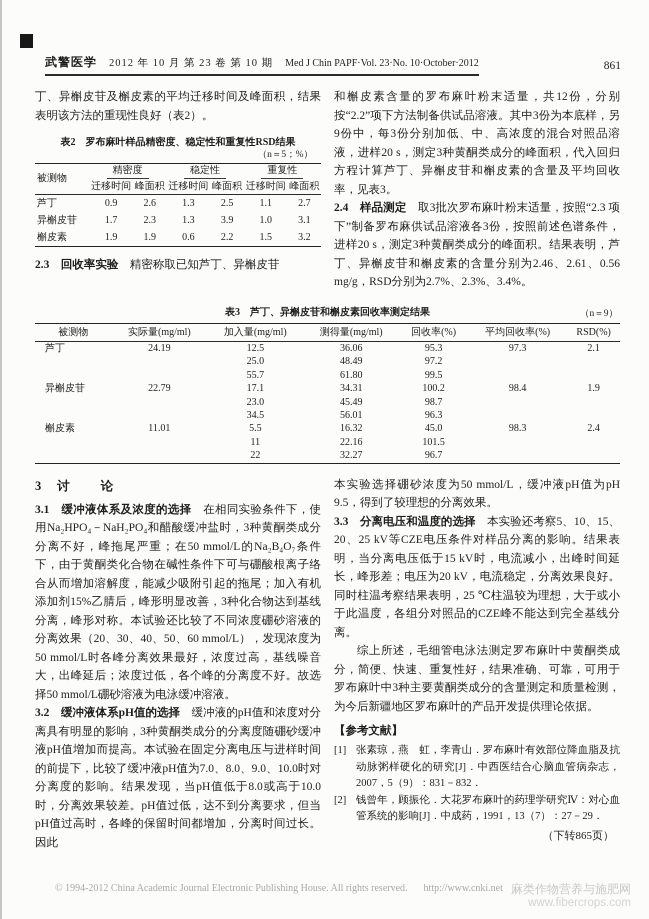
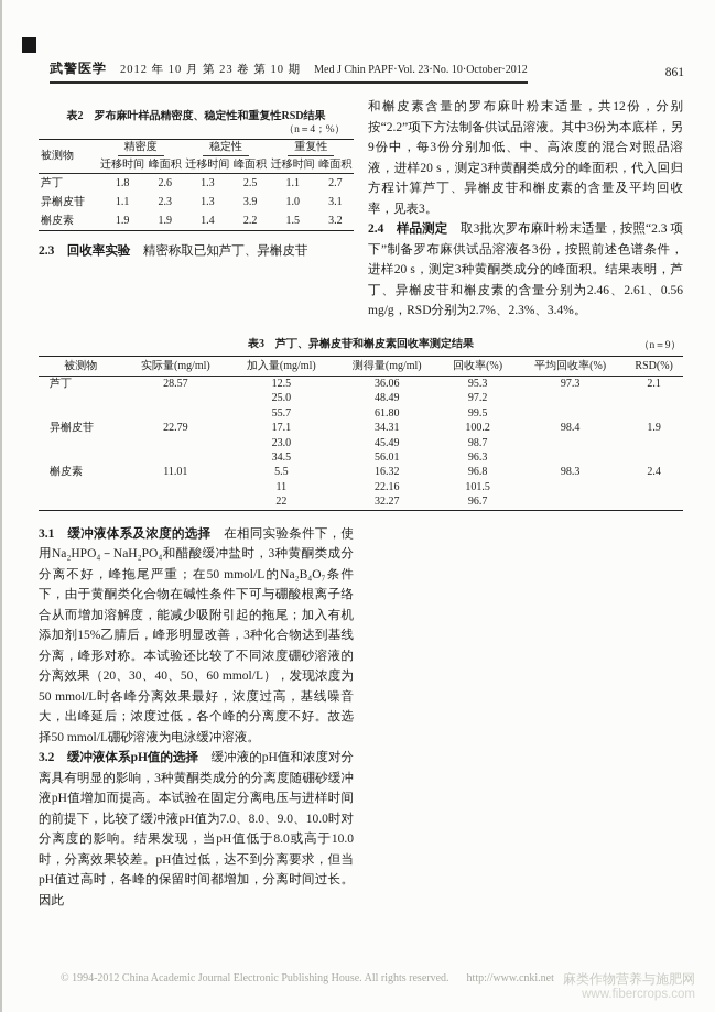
  武警医学
  2012 年 10 月 第 23 卷 第 10 期
  Med J Chin PAPF·Vol. 23·No. 10·October·2012
  861
- 丁、异槲皮苷及槲皮素的平均迁移时间及峰面积，结果表明该方法的重现性良好（表2）。
  表2 罗布麻叶样品精密度、稳定性和重复性RSD结果
- （n＝5；%）
+ （n＝4；%）
  被测物	精密度	稳定性	重复性
  迁移时间	峰面积	迁移时间	峰面积	迁移时间	峰面积
- 芦丁	0.9	2.6	1.3	2.5	1.1	2.7
+ 芦丁	1.8	2.6	1.3	2.5	1.1	2.7
- 异槲皮苷	1.7	2.3	1.3	3.9	1.0	3.1
+ 异槲皮苷	1.1	2.3	1.3	3.9	1.0	3.1
- 槲皮素	1.9	1.9	0.6	2.2	1.5	3.2
+ 槲皮素	1.9	1.9	1.4	2.2	1.5	3.2
  2.3 回收率实验 精密称取已知芦丁、异槲皮苷
  和槲皮素含量的罗布麻叶粉末适量，共12份，分别按“2.2”项下方法制备供试品溶液。其中3份为本底样，另9份中，每3份分别加低、中、高浓度的混合对照品溶液，进样20 s，测定3种黄酮类成分的峰面积，代入回归方程计算芦丁、异槲皮苷和槲皮素的含量及平均回收率，见表3。
  2.4 样品测定 取3批次罗布麻叶粉末适量，按照“2.3 项下”制备罗布麻供试品溶液各3份，按照前述色谱条件，进样20 s，测定3种黄酮类成分的峰面积。结果表明，芦丁、异槲皮苷和槲皮素的含量分别为2.46、2.61、0.56 mg/g，RSD分别为2.7%、2.3%、3.4%。
  表3 芦丁、异槲皮苷和槲皮素回收率测定结果
  （n＝9）
  被测物	实际量(mg/ml)	加入量(mg/ml)	测得量(mg/ml)	回收率(%)	平均回收率(%)	RSD(%)
- 芦丁	24.19	12.5	36.06	95.3	97.3	2.1
+ 芦丁	28.57	12.5	36.06	95.3	97.3	2.1
  		25.0	48.49	97.2
  		55.7	61.80	99.5
  异槲皮苷	22.79	17.1	34.31	100.2	98.4	1.9
  		23.0	45.49	98.7
  		34.5	56.01	96.3
- 槲皮素	11.01	5.5	16.32	45.0	98.3	2.4
+ 槲皮素	11.01	5.5	16.32	96.8	98.3	2.4
  		11	22.16	101.5
  		22	32.27	96.7
- 3 讨 论
  3.1 缓冲液体系及浓度的选择 在相同实验条件下，使用Na₂HPO₄－NaH₂PO₄和醋酸缓冲盐时，3种黄酮类成分分离不好，峰拖尾严重；在50 mmol/L的Na₂B₄O₇条件下，由于黄酮类化合物在碱性条件下可与硼酸根离子络合从而增加溶解度，能减少吸附引起的拖尾；加入有机添加剂15%乙腈后，峰形明显改善，3种化合物达到基线分离，峰形对称。本试验还比较了不同浓度硼砂溶液的分离效果（20、30、40、50、60 mmol/L），发现浓度为50 mmol/L时各峰分离效果最好，浓度过高，基线噪音大，出峰延后；浓度过低，各个峰的分离度不好。故选择50 mmol/L硼砂溶液为电泳缓冲溶液。
  3.2 缓冲液体系pH值的选择 缓冲液的pH值和浓度对分离具有明显的影响，3种黄酮类成分的分离度随硼砂缓冲液pH值增加而提高。本试验在固定分离电压与进样时间的前提下，比较了缓冲液pH值为7.0、8.0、9.0、10.0时对分离度的影响。结果发现，当pH值低于8.0或高于10.0时，分离效果较差。pH值过低，达不到分离要求，但当pH值过高时，各峰的保留时间都增加，分离时间过长。因此
- 本实验选择硼砂浓度为50 mmol/L，缓冲液pH值为pH 9.5，得到了较理想的分离效果。
- 3.3 分离电压和温度的选择 本实验还考察5、10、15、20、25 kV等CZE电压条件对样品分离的影响。结果表明，当分离电压低于15 kV时，电流减小，出峰时间延长，峰形差；电压为20 kV，电流稳定，分离效果良好。同时柱温考察结果表明，25 ℃柱温较为理想，大于或小于此温度，各组分对照品的CZE峰不能达到完全基线分离。
- 综上所述，毛细管电泳法测定罗布麻叶中黄酮类成分，简便、快速、重复性好，结果准确、可靠，可用于罗布麻叶中3种主要黄酮类成分的含量测定和质量检测，为今后新疆地区罗布麻叶的产品开发提供理论依据。
- 【参考文献】
- [1]
- 张素琼，燕 虹，李青山．罗布麻叶有效部位降血脂及抗动脉粥样硬化的研究[J]．中西医结合心脑血管病杂志，2007，5（9）：831－832．
- [2]
- 钱曾年，顾振伦．大花罗布麻叶的药理学研究Ⅳ：对心血管系统的影响[J]．中成药，1991，13（7）：27－29．
- （下转865页）
  © 1994-2012 China Academic Journal Electronic Publishing House. All rights reserved. http://www.cnki.net
  麻类作物营养与施肥网
  www.fibercrops.com
